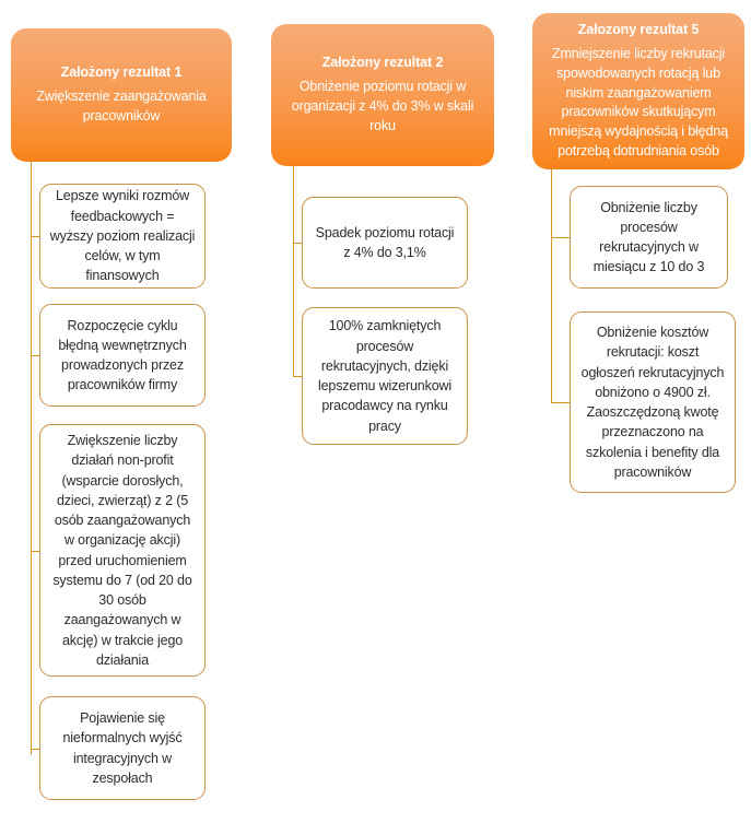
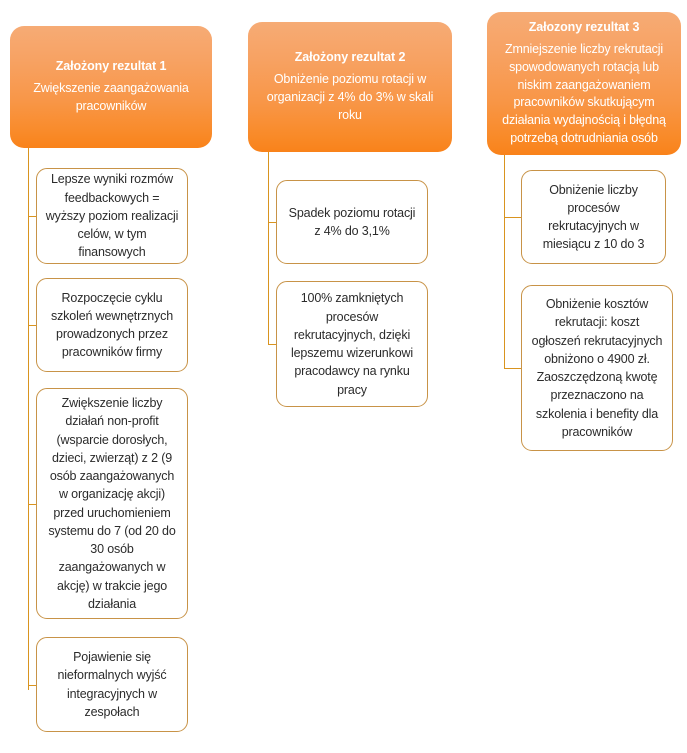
  Założony rezultat 1
  Zwiększenie zaangażowania pracowników
  Lepsze wyniki rozmów feedbackowych = wyższy poziom realizacji celów, w tym finansowych
- Rozpoczęcie cyklu błędną wewnętrznych prowadzonych przez pracowników firmy
+ Rozpoczęcie cyklu szkoleń wewnętrznych prowadzonych przez pracowników firmy
- Zwiększenie liczby działań non-profit (wsparcie dorosłych, dzieci, zwierząt) z 2 (5 osób zaangażowanych w organizację akcji) przed uruchomieniem systemu do 7 (od 20 do 30 osób zaangażowanych w akcję) w trakcie jego działania
+ Zwiększenie liczby działań non-profit (wsparcie dorosłych, dzieci, zwierząt) z 2 (9 osób zaangażowanych w organizację akcji) przed uruchomieniem systemu do 7 (od 20 do 30 osób zaangażowanych w akcję) w trakcie jego działania
  Pojawienie się nieformalnych wyjść integracyjnych w zespołach
  Założony rezultat 2
  Obniżenie poziomu rotacji w organizacji z 4% do 3% w skali roku
  Spadek poziomu rotacji z 4% do 3,1%
  100% zamkniętych procesów rekrutacyjnych, dzięki lepszemu wizerunkowi pracodawcy na rynku pracy
- Załozony rezultat 5
+ Załozony rezultat 3
- Zmniejszenie liczby rekrutacji spowodowanych rotacją lub niskim zaangażowaniem pracowników skutkującym mniejszą wydajnością i błędną potrzebą dotrudniania osób
+ Zmniejszenie liczby rekrutacji spowodowanych rotacją lub niskim zaangażowaniem pracowników skutkującym działania wydajnością i błędną potrzebą dotrudniania osób
  Obniżenie liczby procesów rekrutacyjnych w miesiącu z 10 do 3
  Obniżenie kosztów rekrutacji: koszt ogłoszeń rekrutacyjnych obniżono o 4900 zł. Zaoszczędzoną kwotę przeznaczono na szkolenia i benefity dla pracowników
